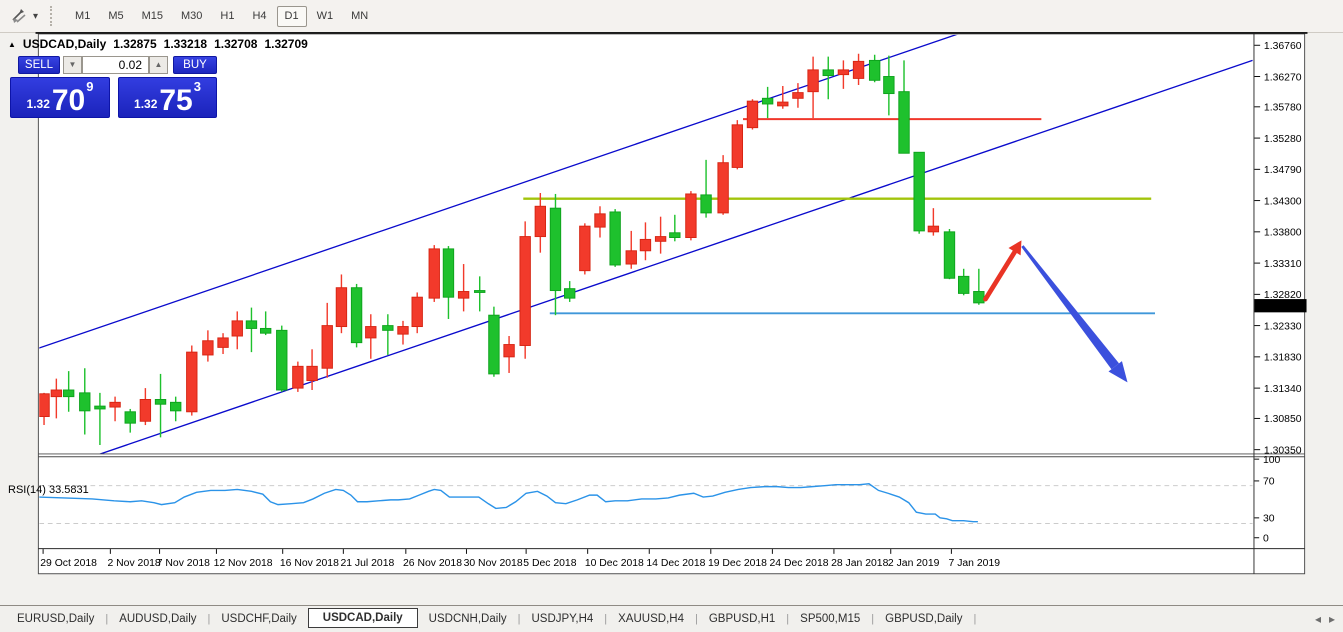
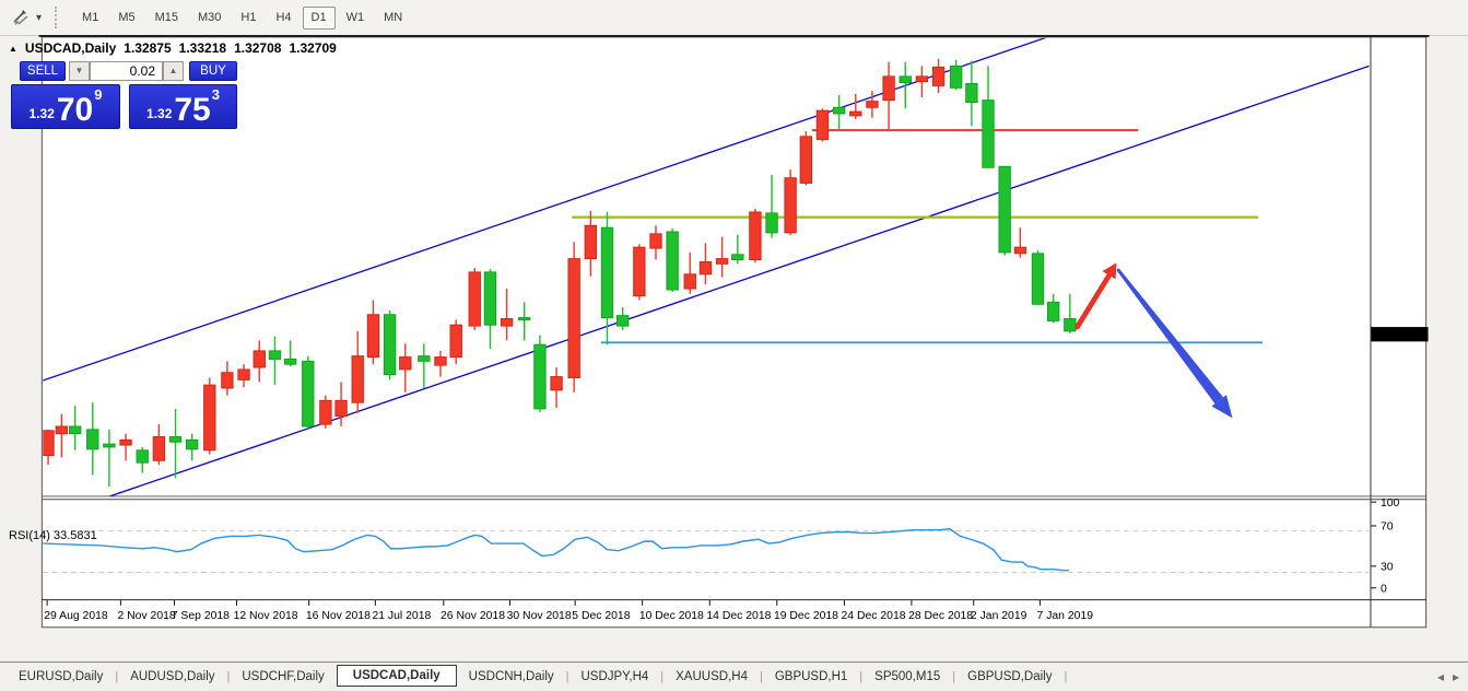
  ▾
  M1
  M5
  M15
  M30
  H1
  H4
  D1
  W1
  MN
- 1.36760
- 1.36270
- 1.35780
- 1.35280
- 1.34790
- 1.34300
- 1.33800
- 1.33310
- 1.32820
- 1.32330
- 1.31830
- 1.31340
- 1.30850
- 1.30350
  1.32709
  100
  70
  30
  0
- 29 Oct 2018
+ 29 Aug 2018
  2 Nov 2018
- 7 Nov 2018
+ 7 Sep 2018
  12 Nov 2018
  16 Nov 2018
  21 Jul 2018
  26 Nov 2018
  30 Nov 2018
  5 Dec 2018
  10 Dec 2018
  14 Dec 2018
  19 Dec 2018
  24 Dec 2018
- 28 Jan 2018
+ 28 Dec 2018
  2 Jan 2019
  7 Jan 2019
  ▲
  USDCAD,Daily
  1.32875
  1.33218
  1.32708
  1.32709
  SELL
  ▼
  0.02
  ▲
  BUY
  1.32
  70
  9
  1.32
  75
  3
  RSI(14) 33.5831
  EURUSD,Daily
  |
  AUDUSD,Daily
  |
  USDCHF,Daily
  USDCAD,Daily
  USDCNH,Daily
  |
  USDJPY,H4
  |
  XAUUSD,H4
  |
  GBPUSD,H1
  |
  SP500,M15
  |
  GBPUSD,Daily
  |
  ◂
  ▸
